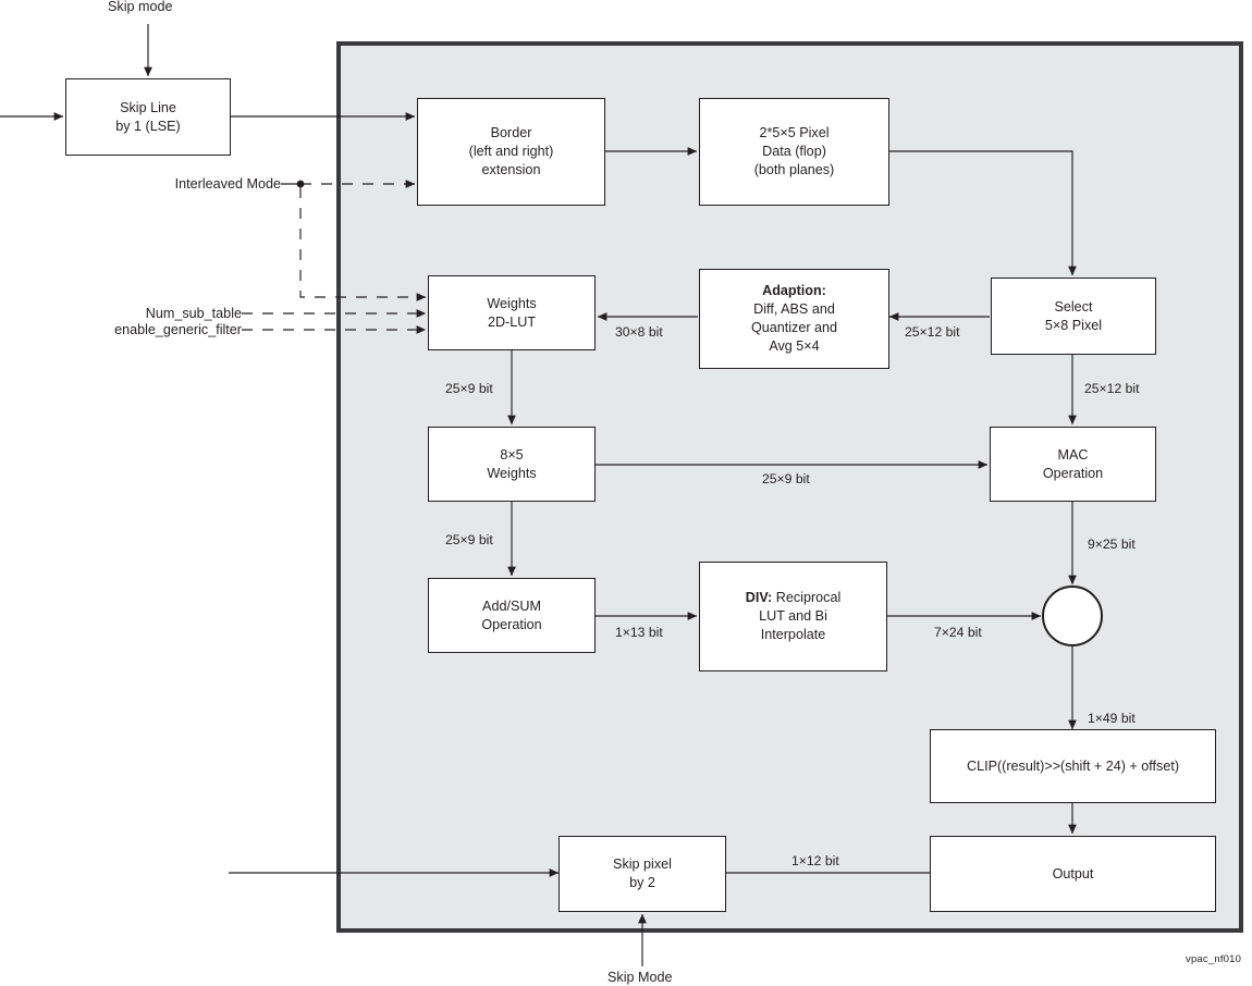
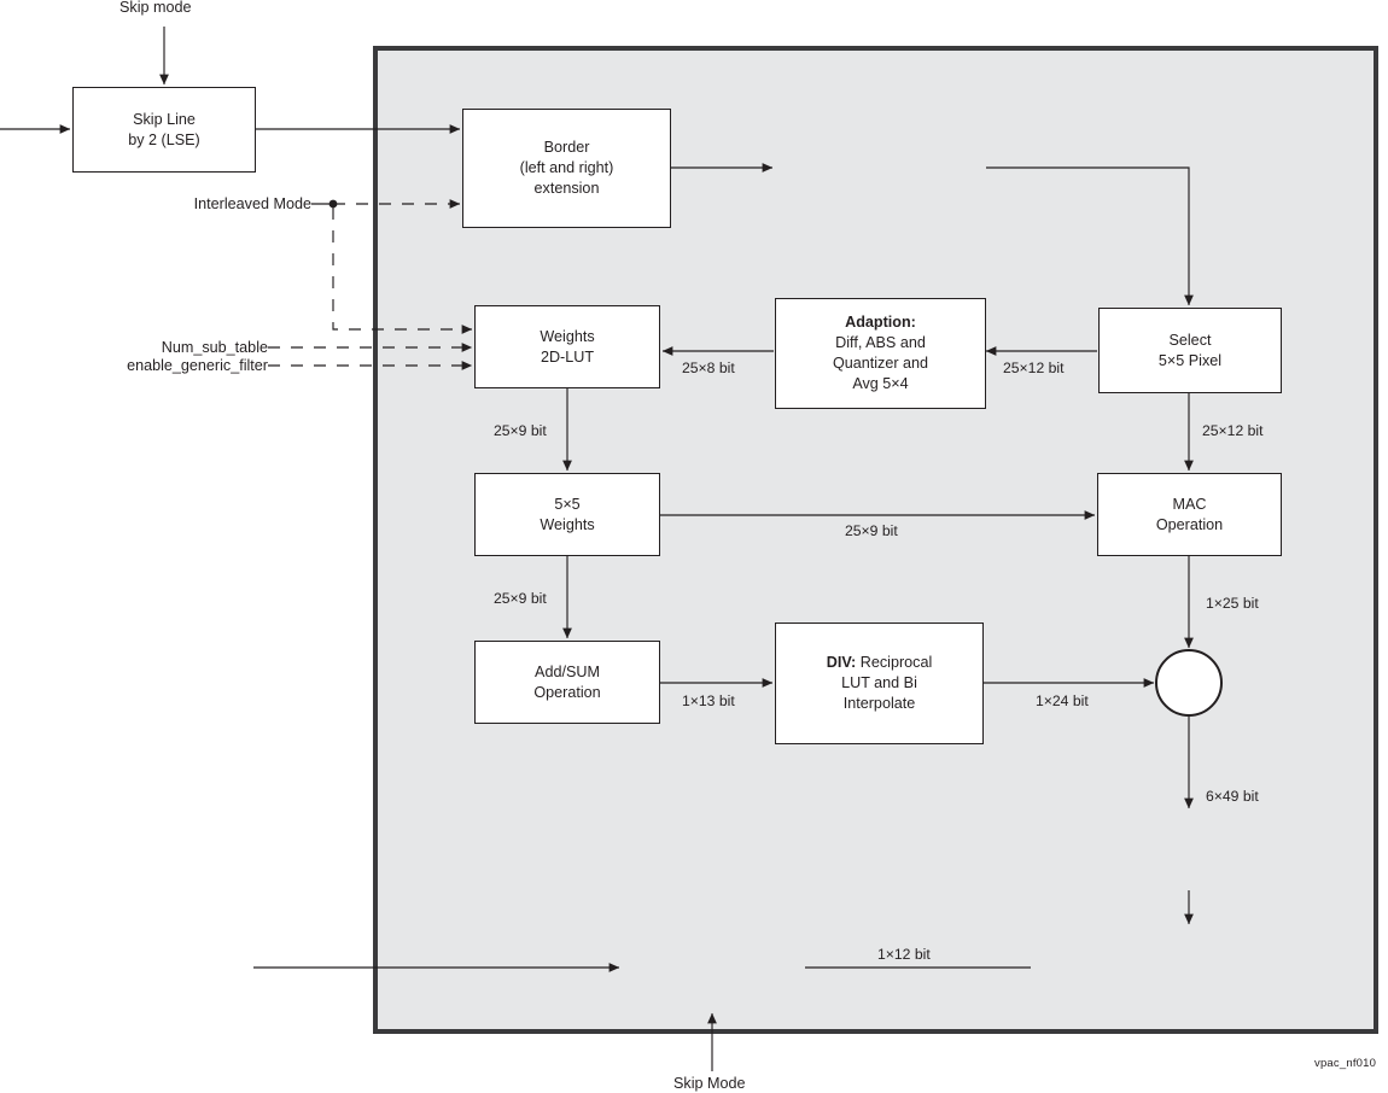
  Skip Line
- by 1 (LSE)
+ by 2 (LSE)
  Border
  (left and right)
  extension
- 2*5×5 Pixel
- Data (flop)
- (both planes)
  Weights
  2D-LUT
  Adaption:
  Diff, ABS and
  Quantizer and
  Avg 5×4
  Select
- 5×8 Pixel
+ 5×5 Pixel
- 8×5
+ 5×5
  Weights
  MAC
  Operation
  Add/SUM
  Operation
  DIV: Reciprocal
  LUT and Bi
  Interpolate
- CLIP((result)>>(shift + 24) + offset)
- Output
- Skip pixel
- by 2
  Skip mode
  Interleaved Mode
  Num_sub_table
  enable_generic_filter
  Skip Mode
- 30×8 bit
+ 25×8 bit
  25×12 bit
  25×9 bit
  25×12 bit
  25×9 bit
  25×9 bit
  1×13 bit
- 9×25 bit
+ 1×25 bit
- 7×24 bit
+ 1×24 bit
- 1×49 bit
+ 6×49 bit
  1×12 bit
  vpac_nf010
